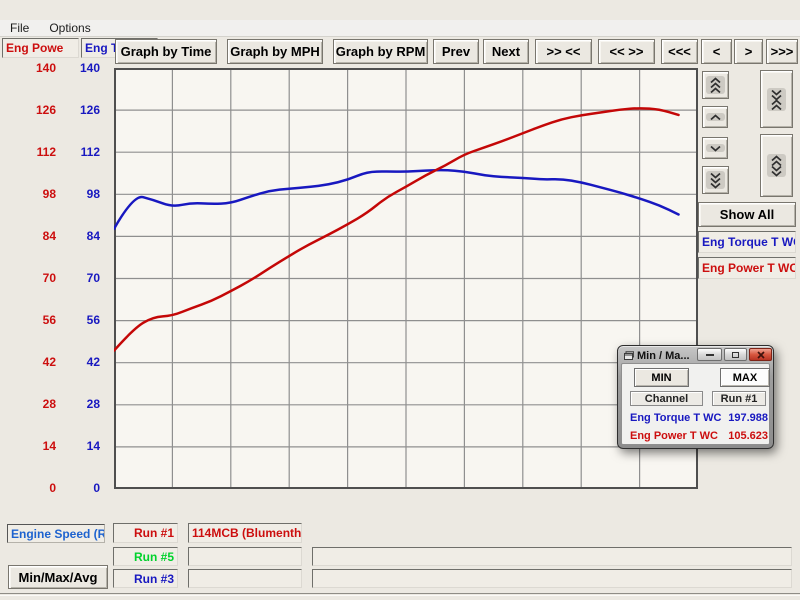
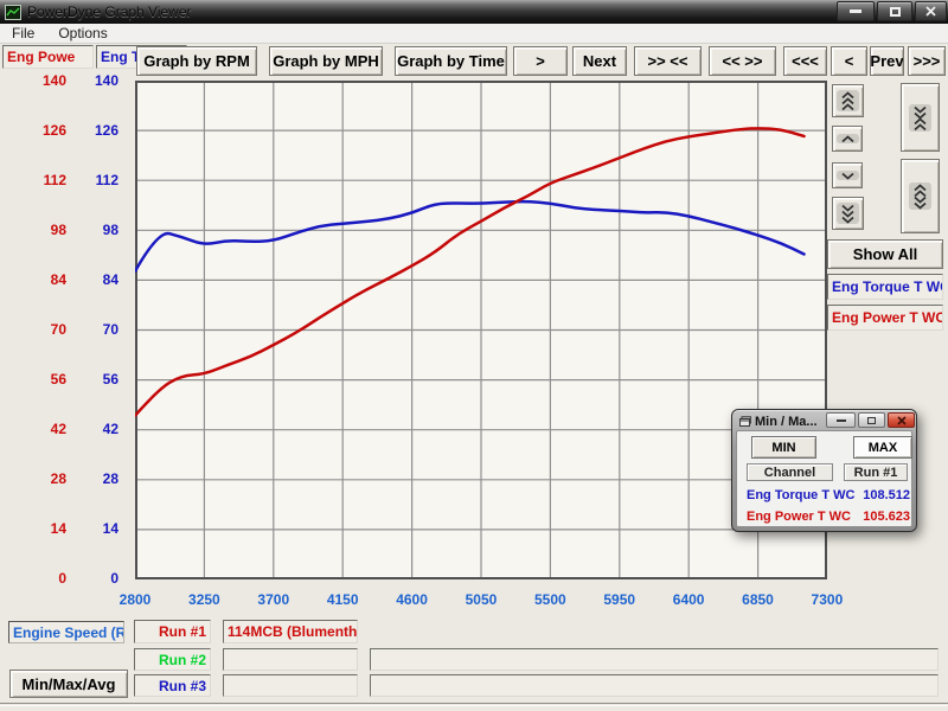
+ PowerDyne Graph Viewer
  File
  Options
  Eng Powe
- Graph by Time
+ Graph by RPM
  Graph by MPH
- Graph by RPM
+ Graph by Time
- Prev
+ >
  Next
  >> <<
  << >>
  <<<
  <
- >
+ Prev
  >>>
  140
  126
  112
  98
  84
  70
  56
  42
  28
  14
  0
  140
  126
  112
  98
  84
  70
  56
  42
  28
  14
  0
+ 2800
+ 3250
+ 3700
+ 4150
+ 4600
+ 5050
+ 5500
+ 5950
+ 6400
+ 6850
+ 7300
  Show All
  Eng Torque T W
  Eng Power T WC
  Min / Ma...
  MIN
  MAX
  Channel
  Run #1
  Eng Torque T WC
- 197.988
+ 108.512
  Eng Power T WC
  105.623
  Engine Speed (R
  Run #1
  114MCB (Blumenth
- Run #5
+ Run #2
  Run #3
  Min/Max/Avg
